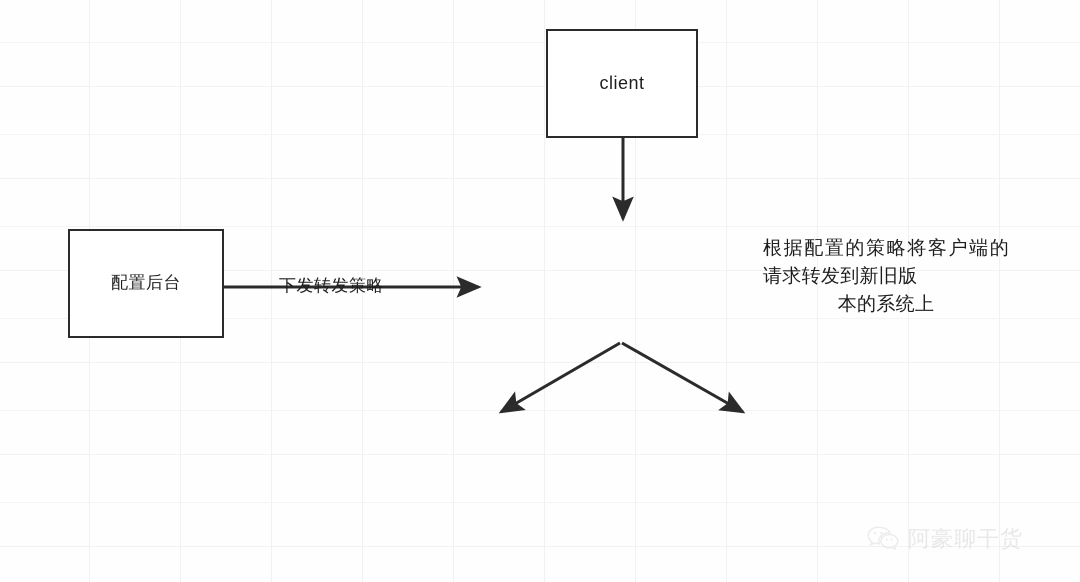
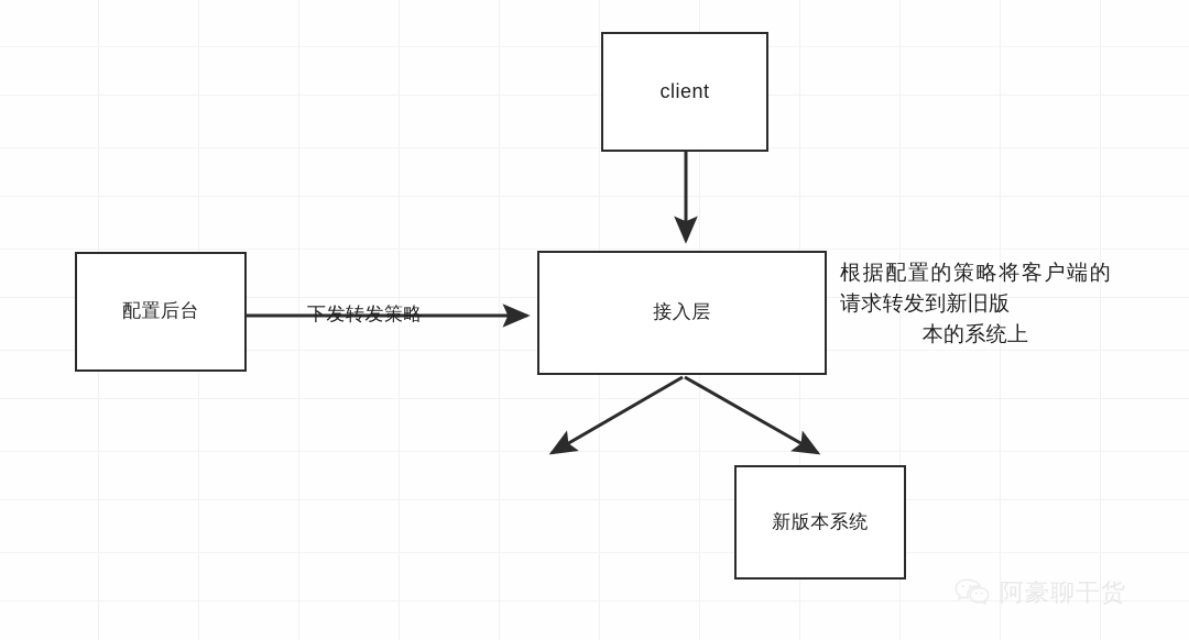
  client
  配置后台
+ 接入层
+ 新版本系统
  下发转发策略
  根据配置的策略将客户端的请求转发到新旧版
  本的系统上
  阿豪聊干货
